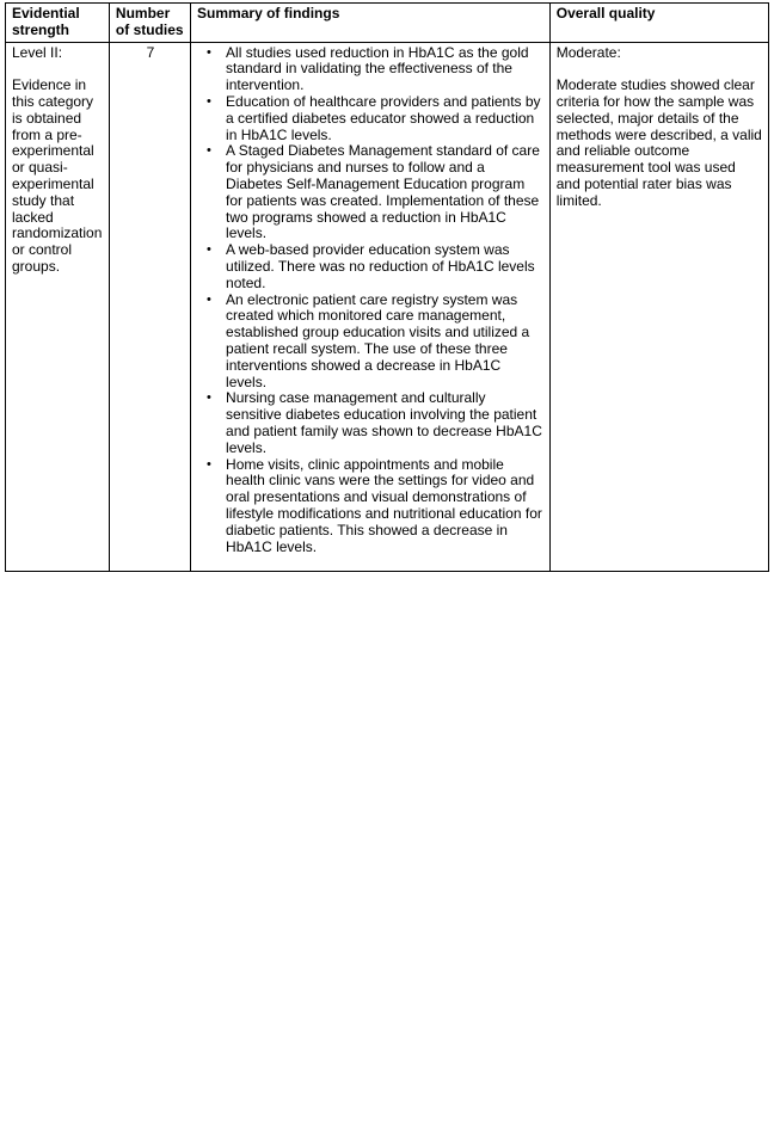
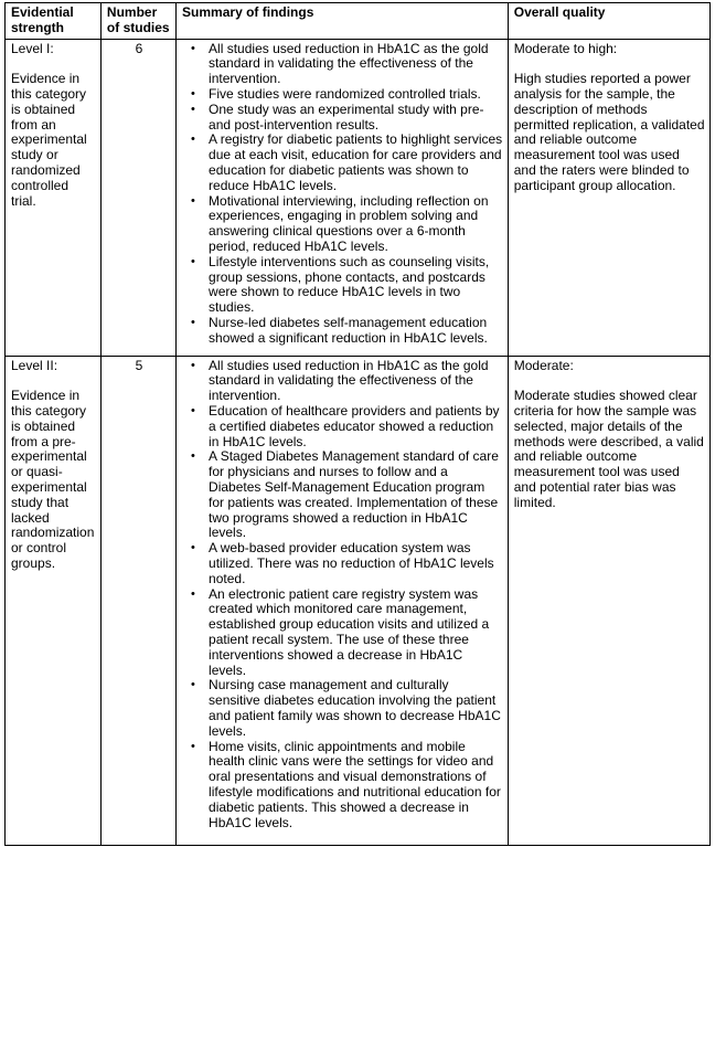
  Evidential strength	Number of studies	Summary of findings	Overall quality
+ Level I: Evidence in this category is obtained from an experimental study or randomized controlled trial.	6	• All studies used reduction in HbA1C as the gold standard in validating the effectiveness of the intervention. • Five studies were randomized controlled trials. • One study was an experimental study with pre- and post-intervention results. • A registry for diabetic patients to highlight services due at each visit, education for care providers and education for diabetic patients was shown to reduce HbA1C levels. • Motivational interviewing, including reflection on experiences, engaging in problem solving and answering clinical questions over a 6-month period, reduced HbA1C levels. • Lifestyle interventions such as counseling visits, group sessions, phone contacts, and postcards were shown to reduce HbA1C levels in two studies. • Nurse-led diabetes self-management education showed a significant reduction in HbA1C levels.	Moderate to high: High studies reported a power analysis for the sample, the description of methods permitted replication, a validated and reliable outcome measurement tool was used and the raters were blinded to participant group allocation.
- Level II: Evidence in this category is obtained from a pre-experimental or quasi-experimental study that lacked randomization or control groups.	7	• All studies used reduction in HbA1C as the gold standard in validating the effectiveness of the intervention. • Education of healthcare providers and patients by a certified diabetes educator showed a reduction in HbA1C levels. • A Staged Diabetes Management standard of care for physicians and nurses to follow and a Diabetes Self-Management Education program for patients was created. Implementation of these two programs showed a reduction in HbA1C levels. • A web-based provider education system was utilized. There was no reduction of HbA1C levels noted. • An electronic patient care registry system was created which monitored care management, established group education visits and utilized a patient recall system. The use of these three interventions showed a decrease in HbA1C levels. • Nursing case management and culturally sensitive diabetes education involving the patient and patient family was shown to decrease HbA1C levels. • Home visits, clinic appointments and mobile health clinic vans were the settings for video and oral presentations and visual demonstrations of lifestyle modifications and nutritional education for diabetic patients. This showed a decrease in HbA1C levels.	Moderate: Moderate studies showed clear criteria for how the sample was selected, major details of the methods were described, a valid and reliable outcome measurement tool was used and potential rater bias was limited.
+ Level II: Evidence in this category is obtained from a pre-experimental or quasi-experimental study that lacked randomization or control groups.	5	• All studies used reduction in HbA1C as the gold standard in validating the effectiveness of the intervention. • Education of healthcare providers and patients by a certified diabetes educator showed a reduction in HbA1C levels. • A Staged Diabetes Management standard of care for physicians and nurses to follow and a Diabetes Self-Management Education program for patients was created. Implementation of these two programs showed a reduction in HbA1C levels. • A web-based provider education system was utilized. There was no reduction of HbA1C levels noted. • An electronic patient care registry system was created which monitored care management, established group education visits and utilized a patient recall system. The use of these three interventions showed a decrease in HbA1C levels. • Nursing case management and culturally sensitive diabetes education involving the patient and patient family was shown to decrease HbA1C levels. • Home visits, clinic appointments and mobile health clinic vans were the settings for video and oral presentations and visual demonstrations of lifestyle modifications and nutritional education for diabetic patients. This showed a decrease in HbA1C levels.	Moderate: Moderate studies showed clear criteria for how the sample was selected, major details of the methods were described, a valid and reliable outcome measurement tool was used and potential rater bias was limited.
